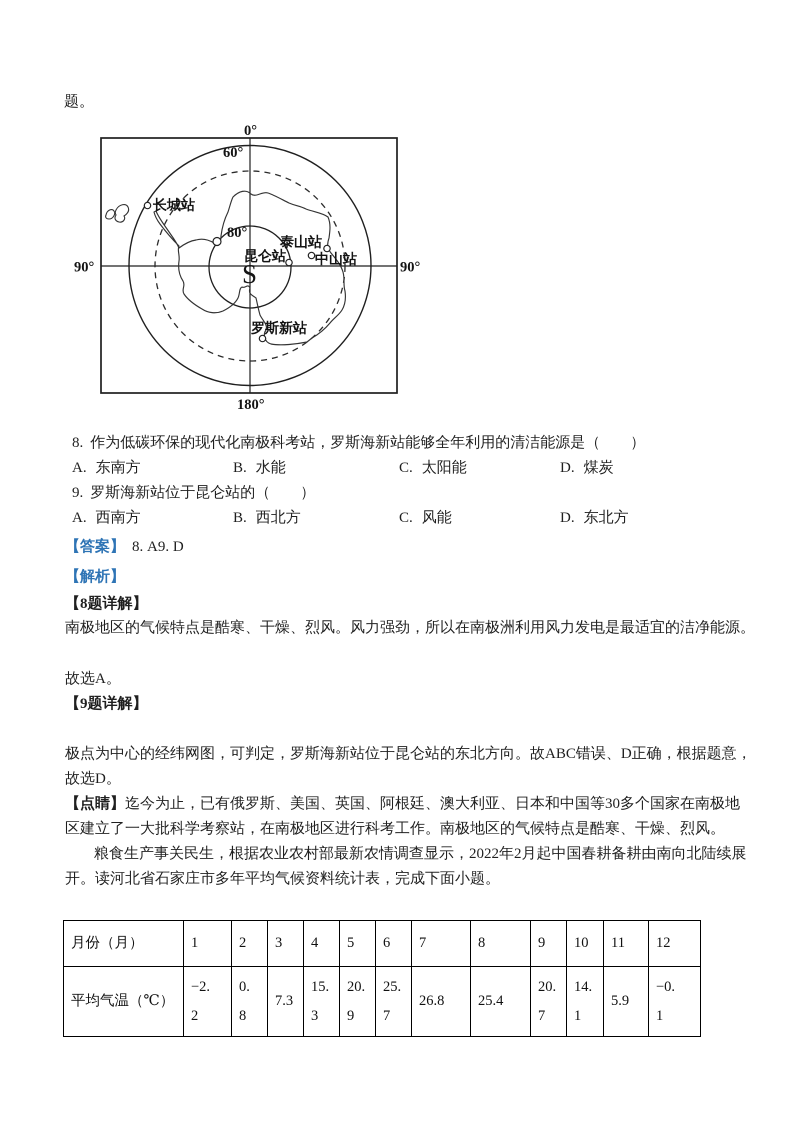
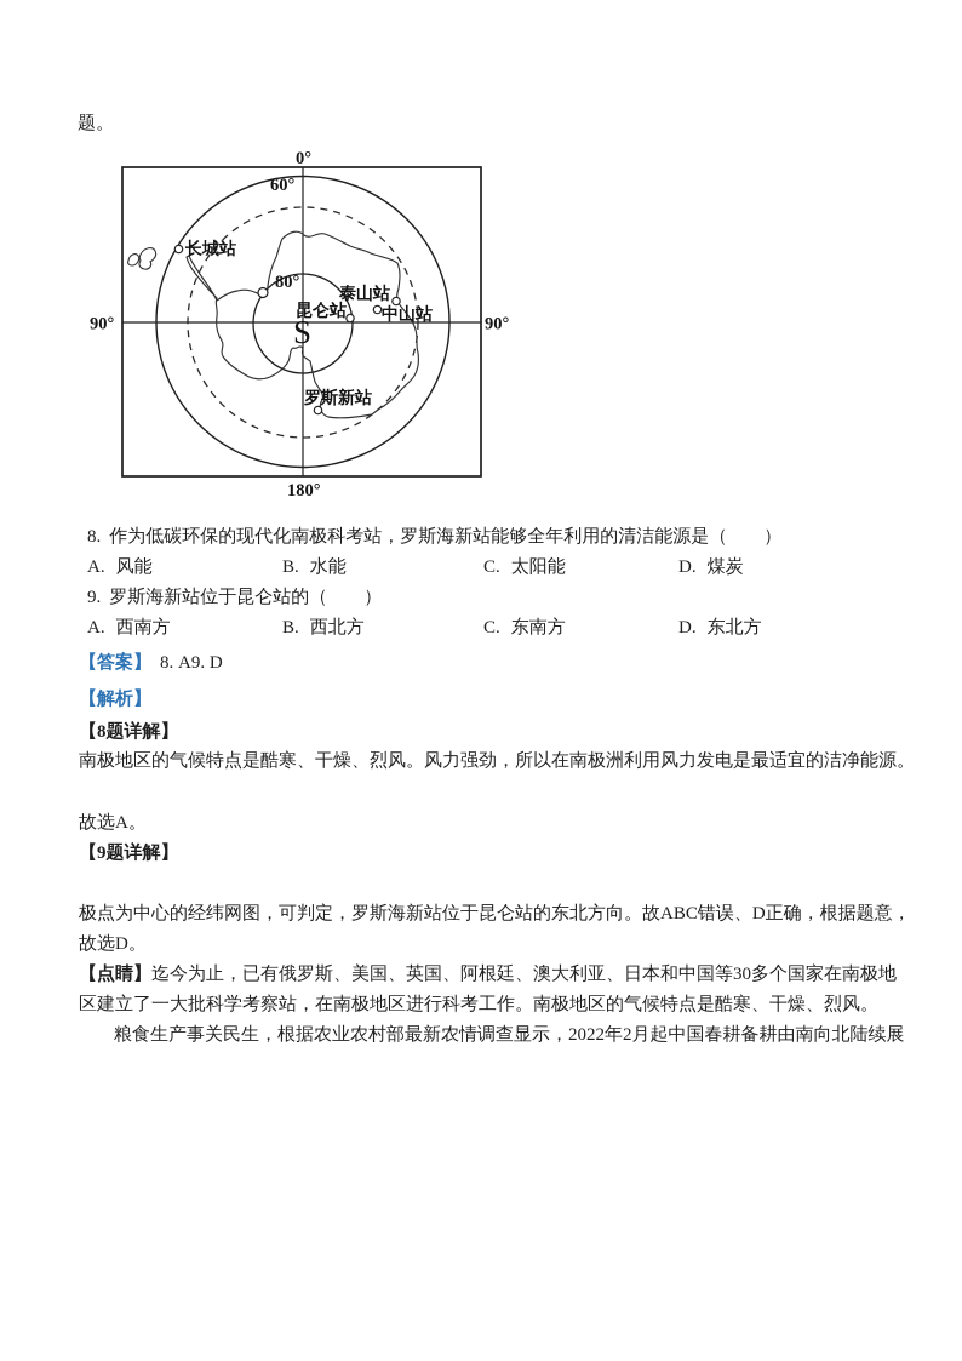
  题。
  0°
  60°
  80°
  90°
  90°
  180°
  长城站
  泰山站
  昆仑站
  中山站
  罗斯新站
  S
  8. 作为低碳环保的现代化南极科考站，罗斯海新站能够全年利用的清洁能源是（ ）
- A. 东南方
+ A. 风能
  B. 水能
  C. 太阳能
  D. 煤炭
  9. 罗斯海新站位于昆仑站的（ ）
  A. 西南方
  B. 西北方
- C. 风能
+ C. 东南方
  D. 东北方
  【答案】 8. A9. D
  【解析】
  【8题详解】
  南极地区的气候特点是酷寒、干燥、烈风。风力强劲，所以在南极洲利用风力发电是最适宜的洁净能源。
  故选A。
  【9题详解】
  极点为中心的经纬网图，可判定，罗斯海新站位于昆仑站的东北方向。故ABC错误、D正确，根据题意，
  故选D。
  【点睛】迄今为止，已有俄罗斯、美国、英国、阿根廷、澳大利亚、日本和中国等30多个国家在南极地
  区建立了一大批科学考察站，在南极地区进行科考工作。南极地区的气候特点是酷寒、干燥、烈风。
  粮食生产事关民生，根据农业农村部最新农情调查显示，2022年2月起中国春耕备耕由南向北陆续展
- 开。读河北省石家庄市多年平均气候资料统计表，完成下面小题。
- 月份（月）	1	2	3	4	5	6	7	8	9	10	11	12
- 平均气温（℃）	−2. 2	0. 8	7.3	15. 3	20. 9	25. 7	26.8	25.4	20. 7	14. 1	5.9	−0. 1
